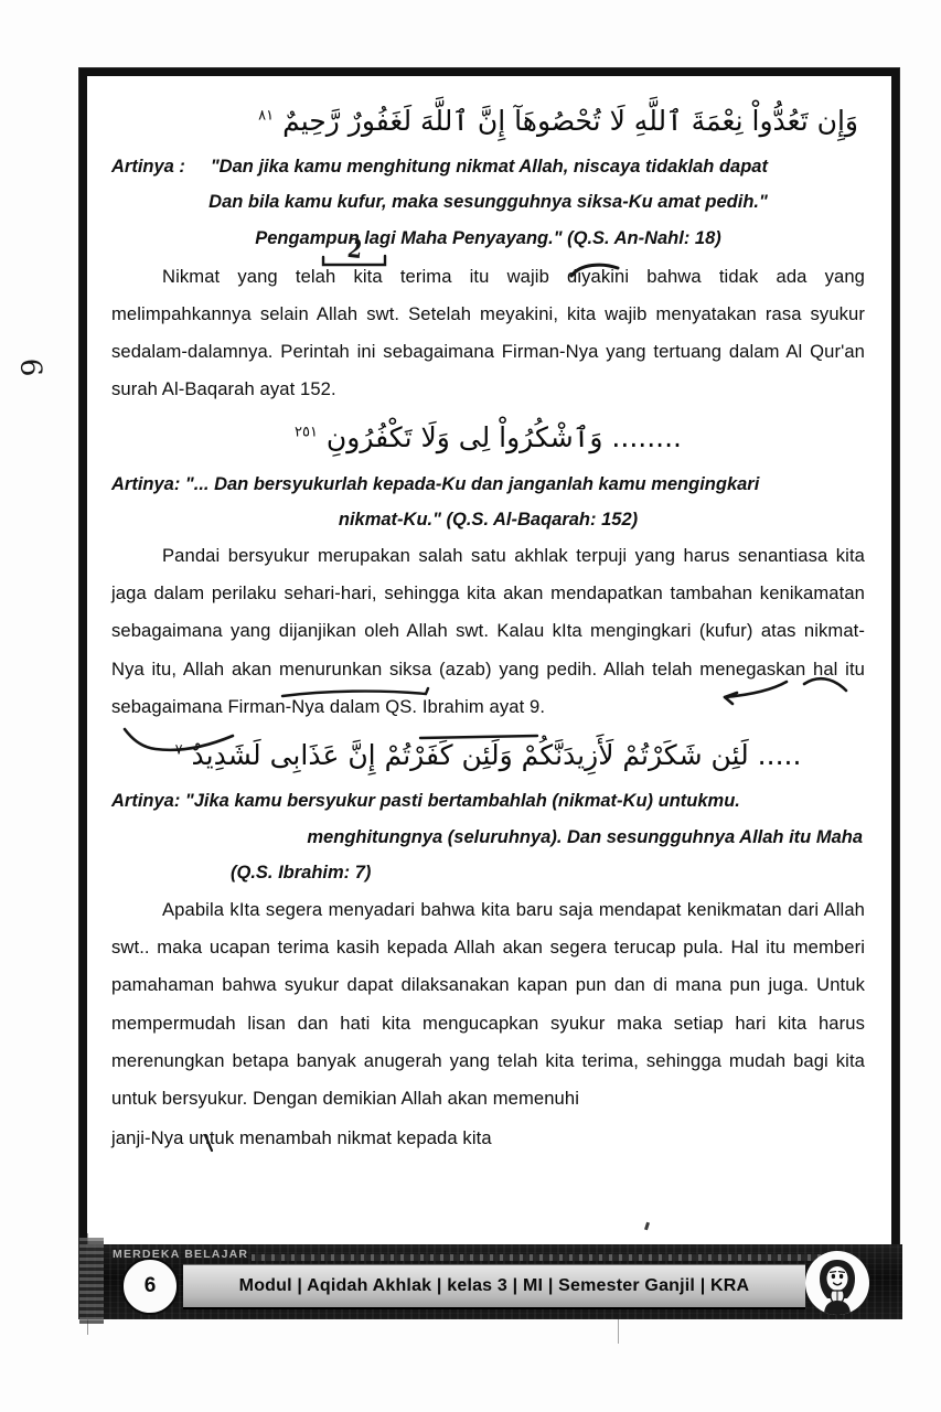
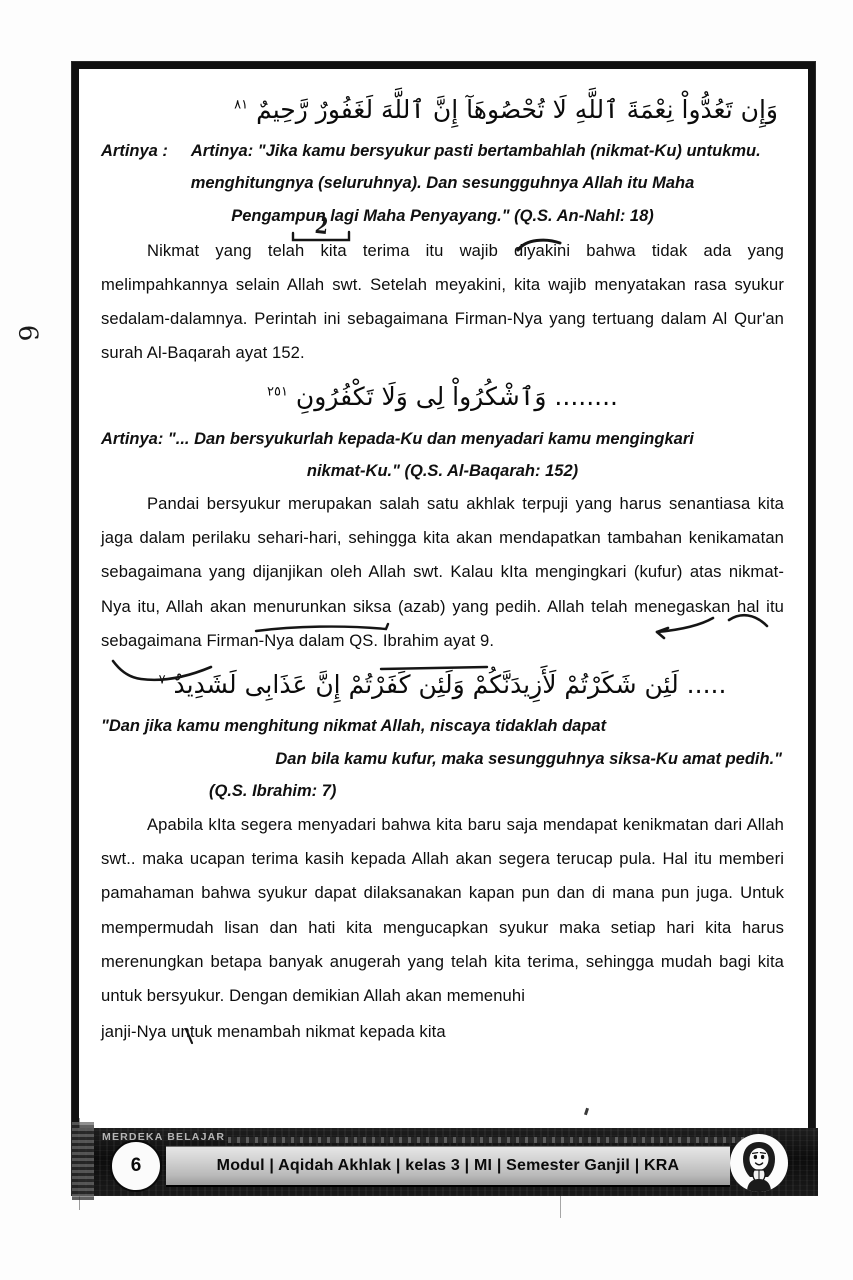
  وَإِن تَعُدُّواْ نِعْمَةَ ٱللَّهِ لَا تُحْصُوهَآ إِنَّ ٱللَّهَ لَغَفُورٌ رَّحِيمٌ ١٨
- Artinya : "Dan jika kamu menghitung nikmat Allah, niscaya tidaklah dapat
+ Artinya : Artinya: "Jika kamu bersyukur pasti bertambahlah (nikmat-Ku) untukmu.
- Dan bila kamu kufur, maka sesungguhnya siksa-Ku amat pedih."
+ menghitungnya (seluruhnya). Dan sesungguhnya Allah itu Maha
  Pengampun lagi Maha Penyayang." (Q.S. An-Nahl: 18)
  Nikmat yang telah kita terima itu wajibiyakini bahwa tidak ada yang melimpahkannya selain Allah swt. Setelah meyakini, kita wajib menyatakan rasa syukur sedalam-dalamnya. Perintah ini sebagaimana Firman-Nya yang tertuang dalam Al Qur'an surah Al-Baqarah ayat 152.
  ........ وَٱشْكُرُواْ لِى وَلَا تَكْفُرُونِ ١٥٢
- Artinya: "... Dan bersyukurlah kepada-Ku dan janganlah kamu mengingkari
+ Artinya: "... Dan bersyukurlah kepada-Ku dan menyadari kamu mengingkari
  nikmat-Ku." (Q.S. Al-Baqarah: 152)
  Pandai bersyukur merupakan salah satu akhlak terpuji yang harus senantiasa kita jaga dalam perilaku sehari-hari, sehingga kita akan mendapatkan tambahan kenikamatan sebagaimana yang dijanjikan oleh Allah swt. Kalau kIta mengingkari (kufur) atas nikmat-Nya itu, Allah akan menurunkan siksa (azab) yang pedih. Allah telah menegaskan hal itu sebagaimana Firman-Nya dalam QS. Ibrahim ayat 9.
  ..... لَئِن شَكَرْتُمْ لَأَزِيدَنَّكُمْ وَلَئِن كَفَرْتُمْ إِنَّ عَذَابِى لَشَدِيدٌ
- Artinya: "Jika kamu bersyukur pasti bertambahlah (nikmat-Ku) untukmu.
+ "Dan jika kamu menghitung nikmat Allah, niscaya tidaklah dapat
- menghitungnya (seluruhnya). Dan sesungguhnya Allah itu Maha
+ Dan bila kamu kufur, maka sesungguhnya siksa-Ku amat pedih."
  (Q.S. Ibrahim: 7)
  Apabila kIta segera menyadari bahwa kita baru saja mendapat kenikmatan dari Allah swt.. maka ucapan terima kasih kepada Allah akan segera terucap pula. Hal itu memberi pamahaman bahwa syukur dapat dilaksanakan kapan pun dan di mana pun juga. Untuk mempermudah lisan dan hati kita mengucapkan syukur maka setiap hari kita harus merenungkan betapa banyak anugerah yang telah kita terima, sehingga mudah bagi kita untuk bersyukur. Dengan demikian Allah akan memenuhi
  janji-Nya untuk menambah nikmat kepada kita
  MERDEKA BELAJAR
  Modul | Aqidah Akhlak | kelas 3 | MI | Semester Ganjil | KRA
  6
